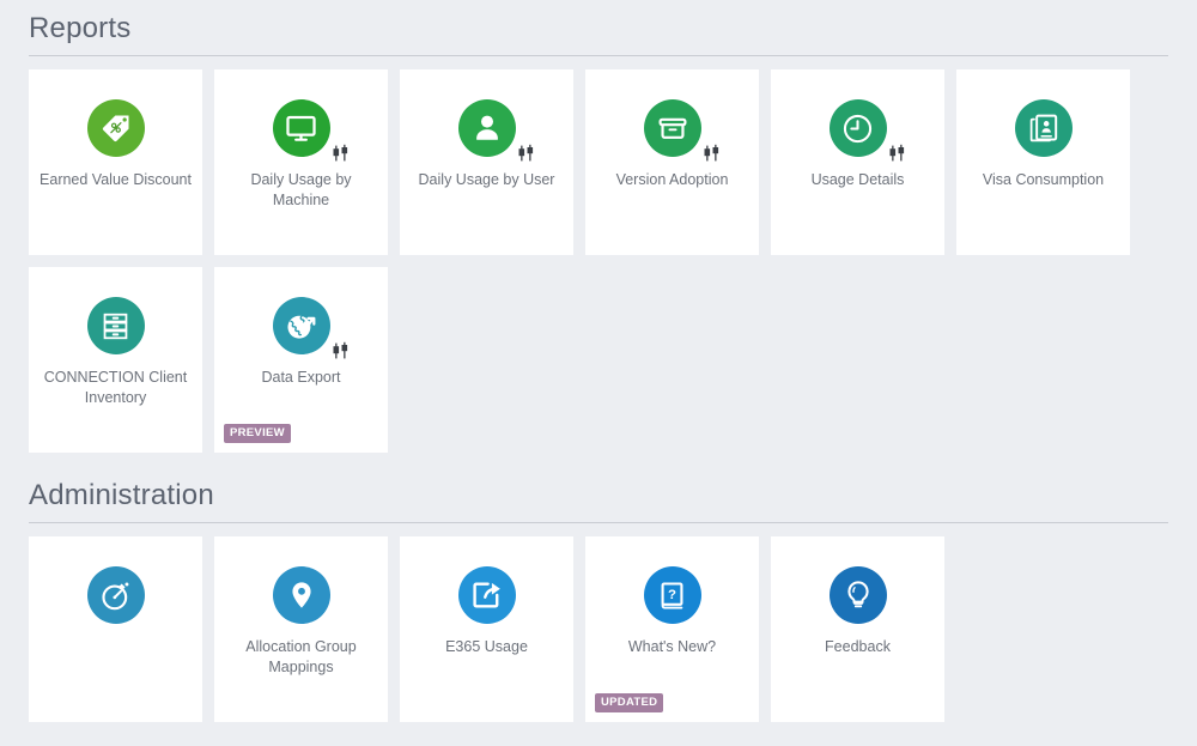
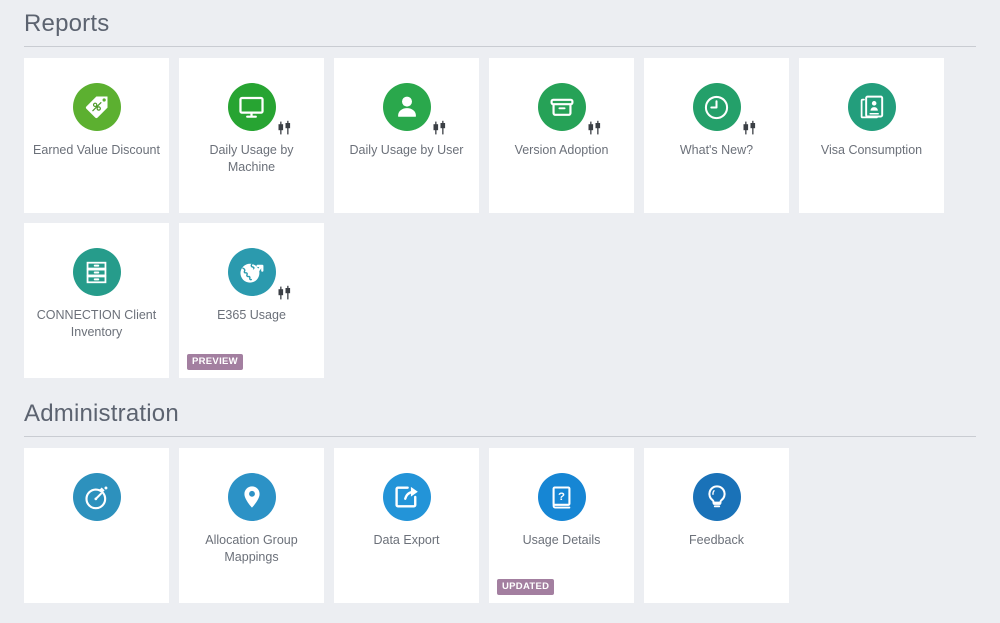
  Reports
  Earned Value Discount
  Daily Usage by Machine
  Daily Usage by User
  Version Adoption
- Usage Details
+ What's New?
  Visa Consumption
  CONNECTION Client Inventory
- Data Export
+ E365 Usage
  PREVIEW
  Administration
  Allocation Group Mappings
- E365 Usage
+ Data Export
  ?
- What's New?
+ Usage Details
  UPDATED
  Feedback
